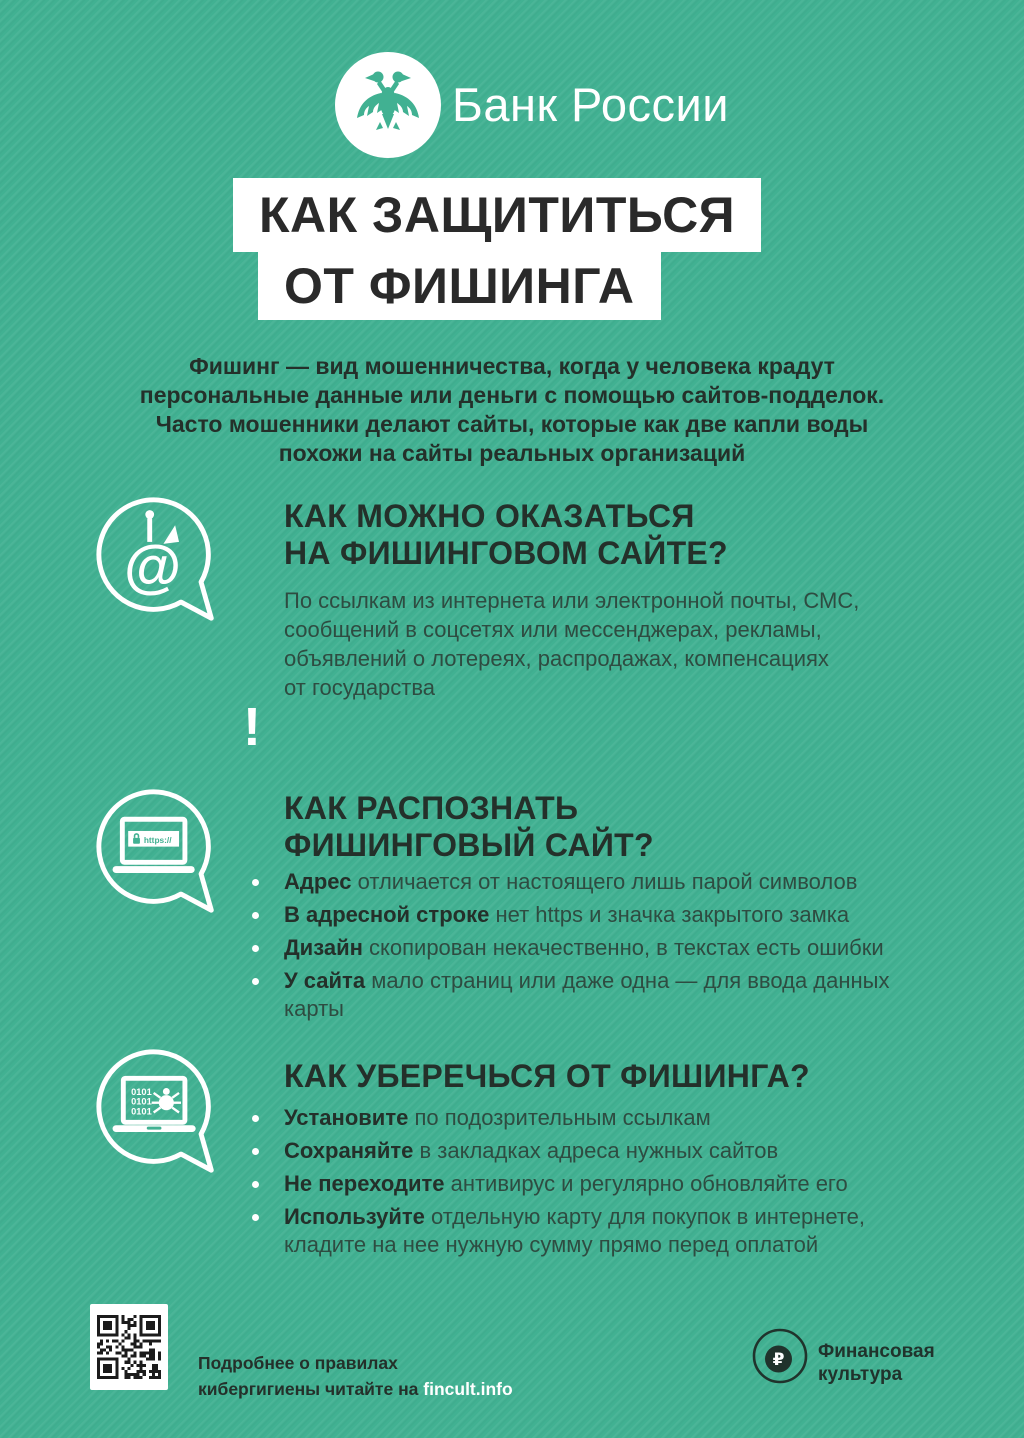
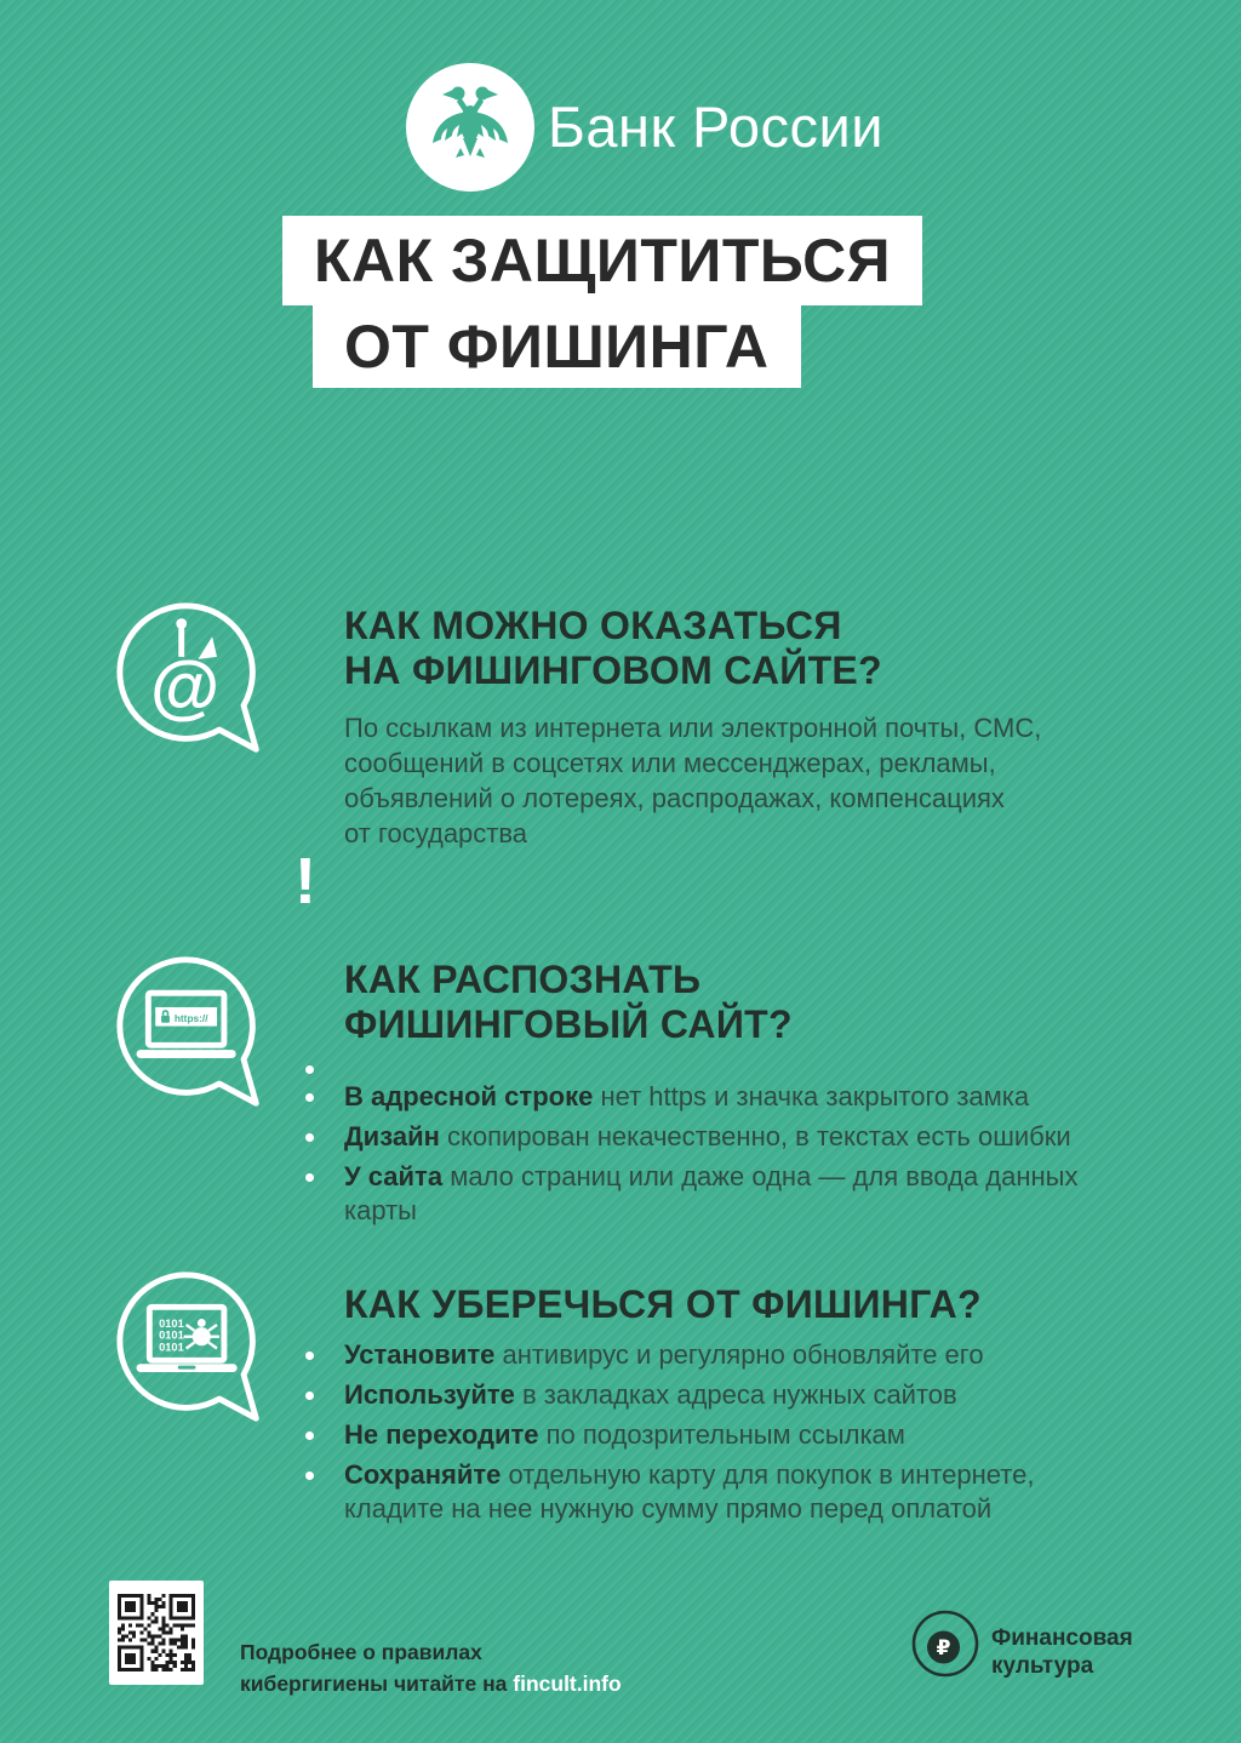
  Банк России
  КАК ЗАЩИТИТЬСЯ
  ОТ ФИШИНГА
- Фишинг — вид мошенничества, когда у человека крадут
- персональные данные или деньги с помощью сайтов-подделок.
- Часто мошенники делают сайты, которые как две капли воды
- похожи на сайты реальных организаций
  @
  КАК МОЖНО ОКАЗАТЬСЯ
  НА ФИШИНГОВОМ САЙТЕ?
  По ссылкам из интернета или электронной почты, СМС,
  сообщений в соцсетях или мессенджерах, рекламы,
  объявлений о лотереях, распродажах, компенсациях
  от государства
  !
  https://
  КАК РАСПОЗНАТЬ
  ФИШИНГОВЫЙ САЙТ?
- Адрес отличается от настоящего лишь парой символов
  В адресной строке нет https и значка закрытого замка
  Дизайн скопирован некачественно, в текстах есть ошибки
  У сайта мало страниц или даже одна — для ввода данных
  карты
  0101
  0101
  0101
  КАК УБЕРЕЧЬСЯ ОТ ФИШИНГА?
- Установите по подозрительным ссылкам
+ Установите антивирус и регулярно обновляйте его
- Сохраняйте в закладках адреса нужных сайтов
+ Используйте в закладках адреса нужных сайтов
- Не переходите антивирус и регулярно обновляйте его
+ Не переходите по подозрительным ссылкам
- Используйте отдельную карту для покупок в интернете,
+ Сохраняйте отдельную карту для покупок в интернете,
  кладите на нее нужную сумму прямо перед оплатой
  Подробнее о правилах
  кибергигиены читайте на fincult.info
  ₽
  Финансовая
  культура
